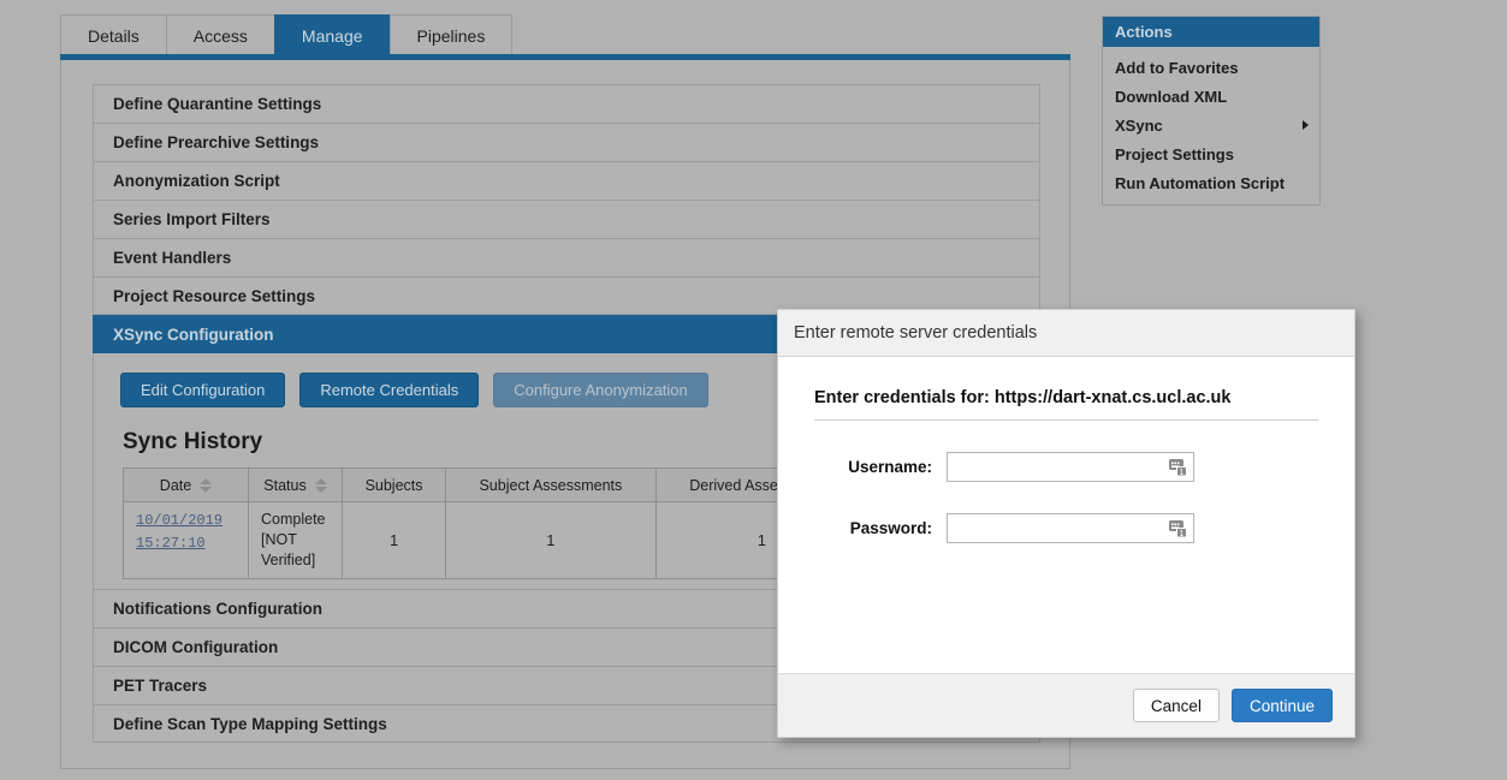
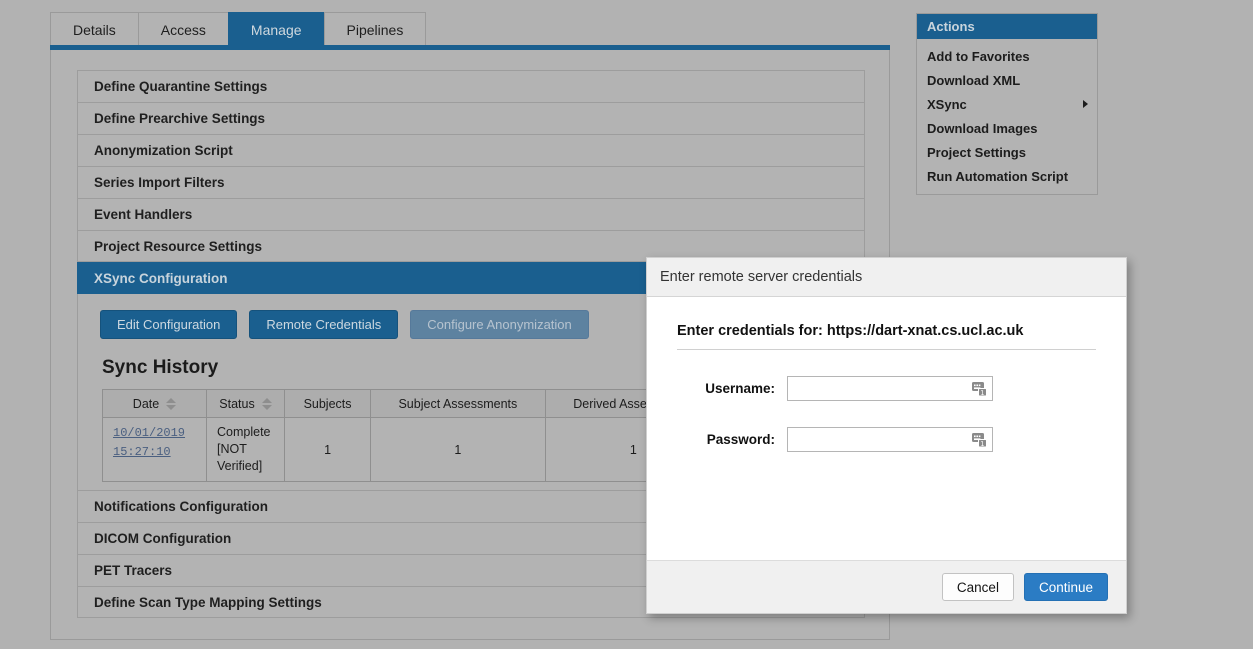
  Details
  Access
  Manage
  Pipelines
  Define Quarantine Settings
  Define Prearchive Settings
  Anonymization Script
  Series Import Filters
  Event Handlers
  Project Resource Settings
  XSync Configuration
  Edit Configuration
  Remote Credentials
  Configure Anonymization
  Sync History
  Date	Status	Subjects	Subject Assessments	Derived Asse
  10/01/201915:27:10	Complete [NOT Verified]	1	1	1
  Notifications Configuration
  DICOM Configuration
  PET Tracers
  Define Scan Type Mapping Settings
  Actions
  Add to Favorites
  Download XML
  XSync
+ Download Images
  Project Settings
  Run Automation Script
  Enter remote server credentials
  Enter credentials for: https://dart-xnat.cs.ucl.ac.uk
  Username:
  1
  Password:
  1
  Cancel
  Continue
